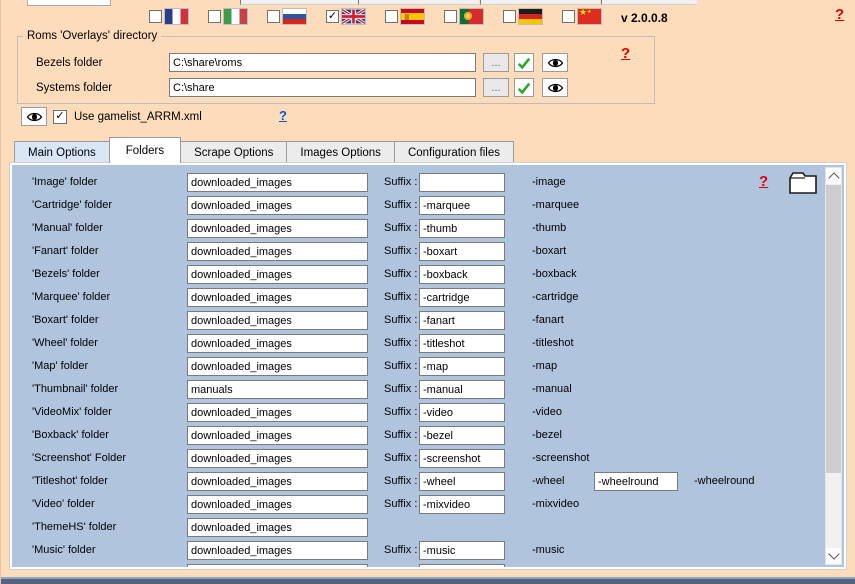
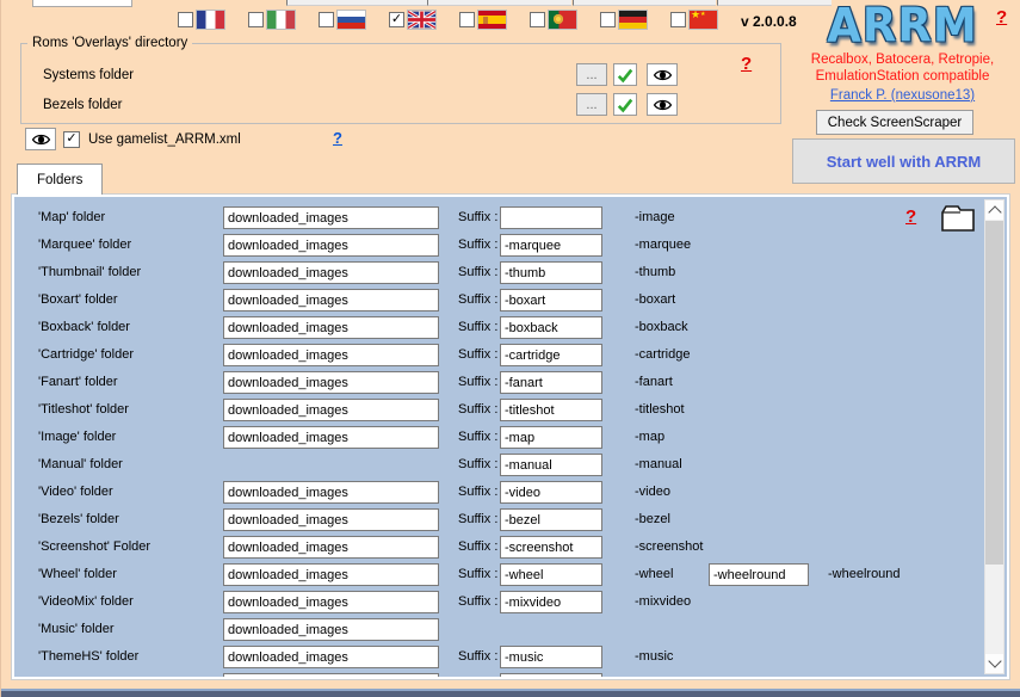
  v 2.0.0.8
  ?
+ ARRM
+ Recalbox, Batocera, Retropie,
+ EmulationStation compatible
+ Franck P. (nexusone13)
+ Check ScreenScraper
+ Start well with ARRM
  Roms 'Overlays' directory
- Bezels folder
+ Systems folder
- C:\share\roms
  ...
- Systems folder
+ Bezels folder
- C:\share
  ...
  ?
  Use gamelist_ARRM.xml
  ?
- Main Options
  Folders
- Scrape Options
- Images Options
- Configuration files
- 'Image' folder
+ 'Map' folder
  downloaded_images
  Suffix :
  -image
- 'Cartridge' folder
+ 'Marquee' folder
  downloaded_images
  Suffix :
  -marquee
  -marquee
- 'Manual' folder
+ 'Thumbnail' folder
  downloaded_images
  Suffix :
  -thumb
  -thumb
- 'Fanart' folder
+ 'Boxart' folder
  downloaded_images
  Suffix :
  -boxart
  -boxart
- 'Bezels' folder
+ 'Boxback' folder
  downloaded_images
  Suffix :
  -boxback
  -boxback
- 'Marquee' folder
+ 'Cartridge' folder
  downloaded_images
  Suffix :
  -cartridge
  -cartridge
- 'Boxart' folder
+ 'Fanart' folder
  downloaded_images
  Suffix :
  -fanart
  -fanart
- 'Wheel' folder
+ 'Titleshot' folder
  downloaded_images
  Suffix :
  -titleshot
  -titleshot
- 'Map' folder
+ 'Image' folder
  downloaded_images
  Suffix :
  -map
  -map
- 'Thumbnail' folder
+ 'Manual' folder
- manuals
  Suffix :
  -manual
  -manual
- 'VideoMix' folder
+ 'Video' folder
  downloaded_images
  Suffix :
  -video
  -video
- 'Boxback' folder
+ 'Bezels' folder
  downloaded_images
  Suffix :
  -bezel
  -bezel
  'Screenshot' Folder
  downloaded_images
  Suffix :
  -screenshot
  -screenshot
- 'Titleshot' folder
+ 'Wheel' folder
  downloaded_images
  Suffix :
  -wheel
  -wheel
  -wheelround
  -wheelround
- 'Video' folder
+ 'VideoMix' folder
  downloaded_images
  Suffix :
  -mixvideo
  -mixvideo
- 'ThemeHS' folder
+ 'Music' folder
  downloaded_images
- 'Music' folder
+ 'ThemeHS' folder
  downloaded_images
  Suffix :
  -music
  -music
  ?
